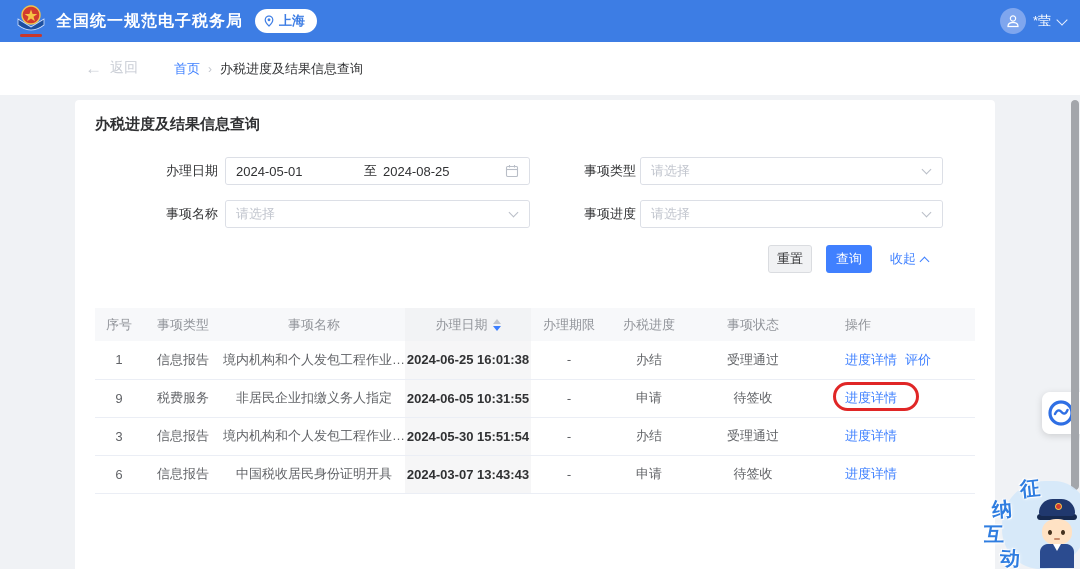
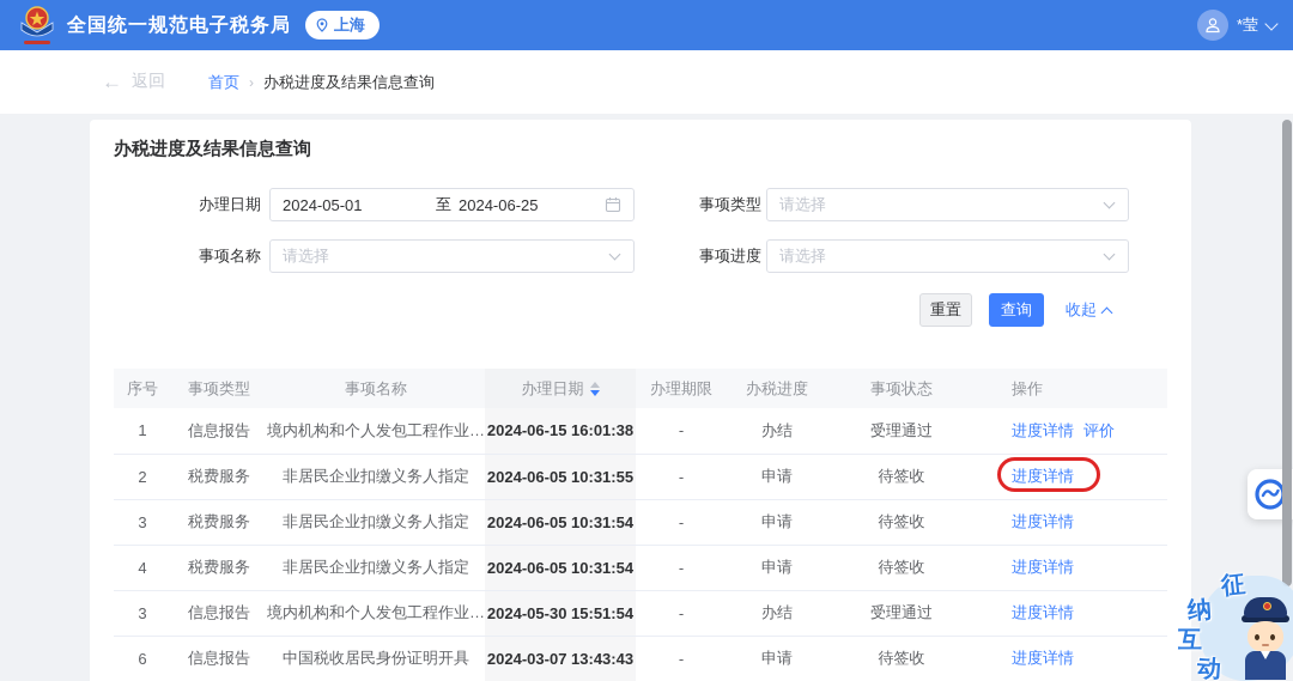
  全国统一规范电子税务局
  上海
  *莹
  ←
  返回
  首页
  ›
  办税进度及结果信息查询
  办税进度及结果信息查询
  办理日期
  2024-05-01
  至
- 2024-08-25
+ 2024-06-25
  事项类型
  请选择
  事项名称
  请选择
  事项进度
  请选择
  重置
  查询
  收起
  序号	事项类型	事项名称	办理日期	办理期限	办税进度	事项状态	操作
- 1	信息报告	境内机构和个人发包工程作业或	2024-06-25 16:01:38	-	办结	受理通过	进度详情 评价
+ 1	信息报告	境内机构和个人发包工程作业或	2024-06-15 16:01:38	-	办结	受理通过	进度详情 评价
- 9	税费服务	非居民企业扣缴义务人指定	2024-06-05 10:31:55	-	申请	待签收	进度详情
+ 2	税费服务	非居民企业扣缴义务人指定	2024-06-05 10:31:55	-	申请	待签收	进度详情
+ 3	税费服务	非居民企业扣缴义务人指定	2024-06-05 10:31:54	-	申请	待签收	进度详情
+ 4	税费服务	非居民企业扣缴义务人指定	2024-06-05 10:31:54	-	申请	待签收	进度详情
  3	信息报告	境内机构和个人发包工程作业或	2024-05-30 15:51:54	-	办结	受理通过	进度详情
  6	信息报告	中国税收居民身份证明开具	2024-03-07 13:43:43	-	申请	待签收	进度详情
  互
